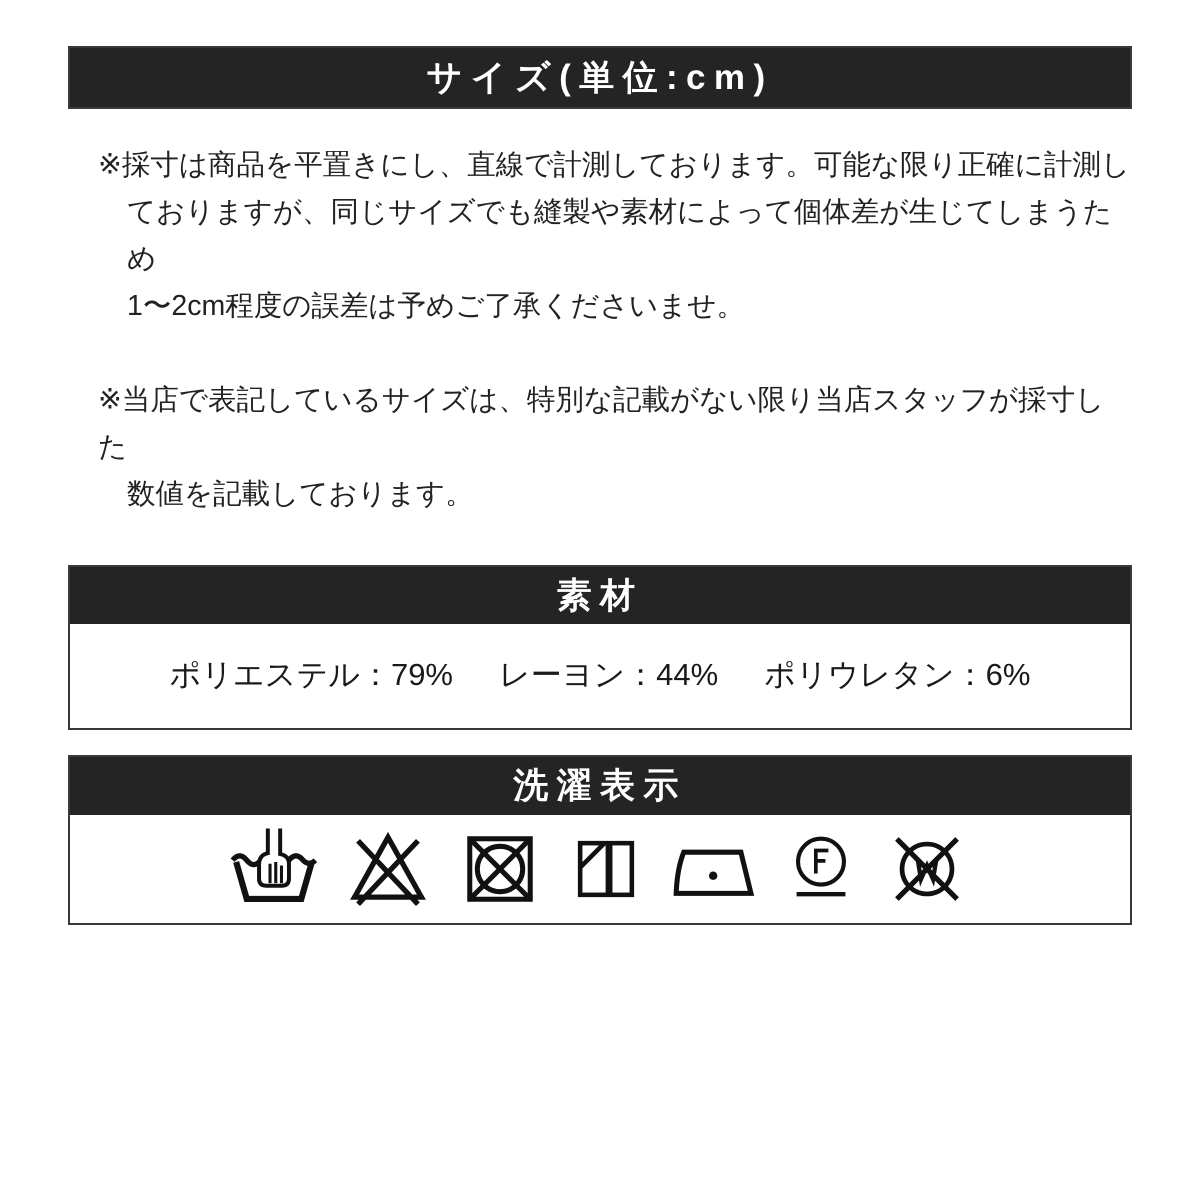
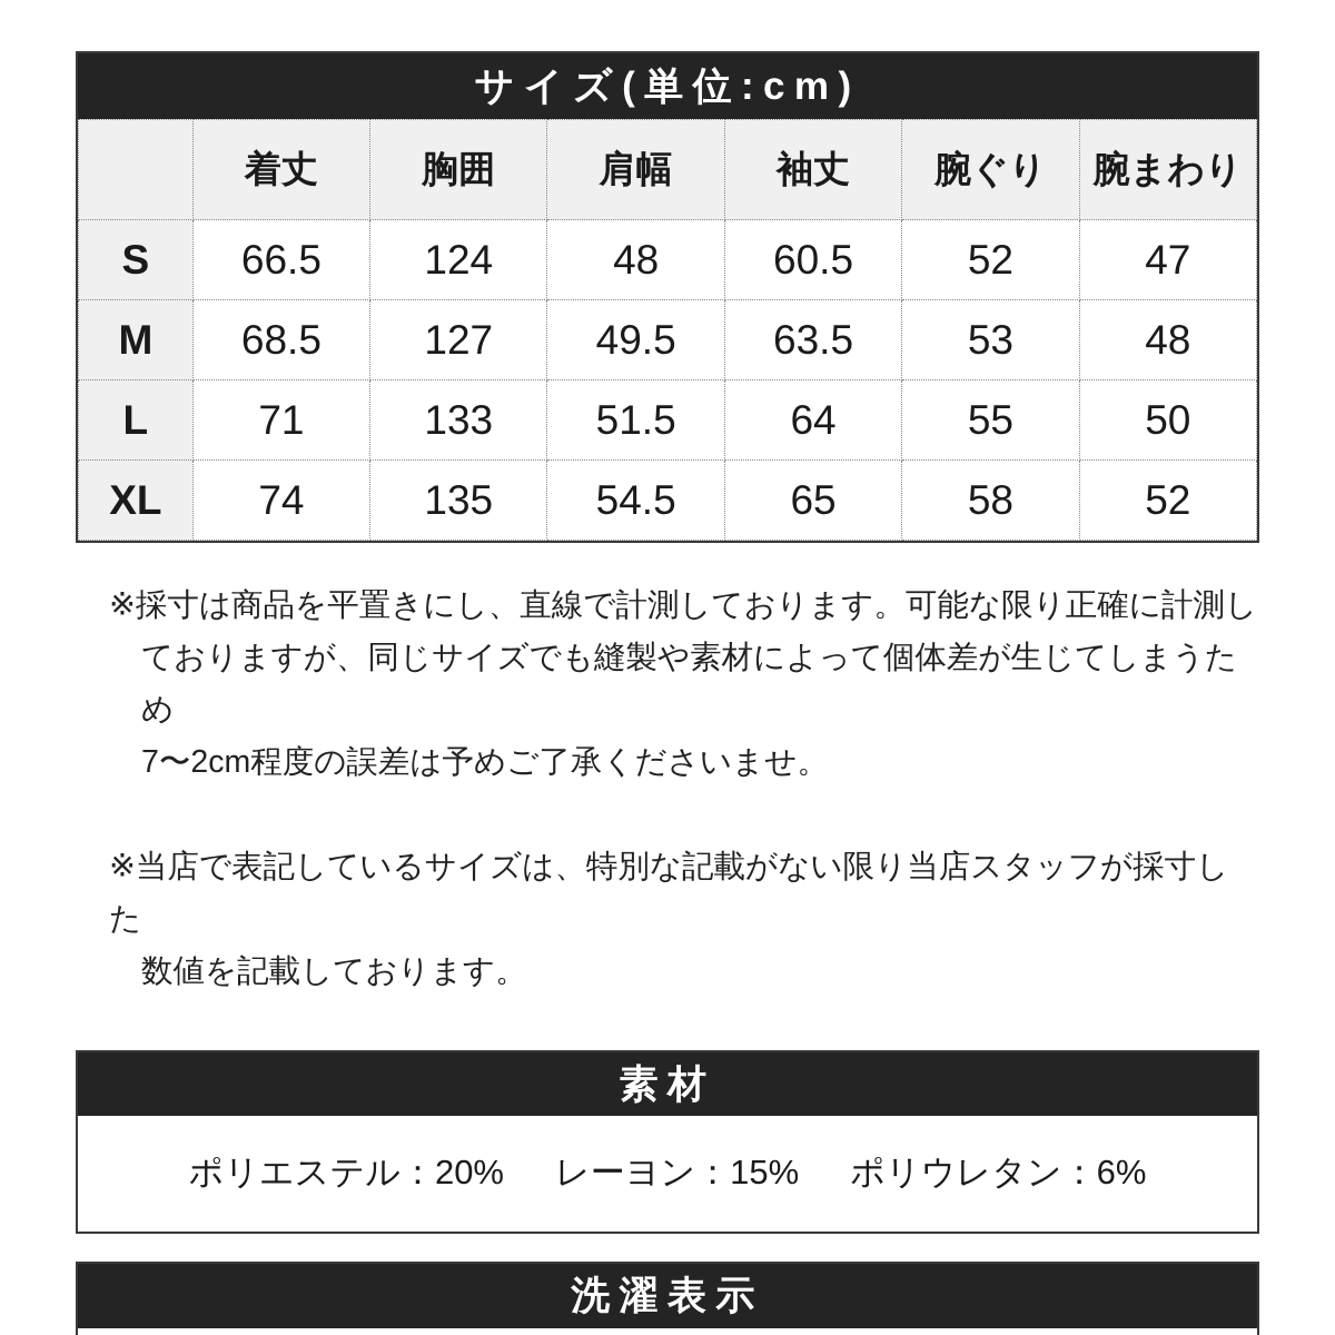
  サイズ(単位:cm)
+ 	着丈	胸囲	肩幅	袖丈	腕ぐり	腕まわり
+ S	66.5	124	48	60.5	52	47
+ M	68.5	127	49.5	63.5	53	48
+ L	71	133	51.5	64	55	50
+ XL	74	135	54.5	65	58	52
  ※採寸は商品を平置きにし、直線で計測しております。可能な限り正確に計測し
  ておりますが、同じサイズでも縫製や素材によって個体差が生じてしまうため
- 1〜2cm程度の誤差は予めご了承くださいませ。
+ 7〜2cm程度の誤差は予めご了承くださいませ。
  ※当店で表記しているサイズは、特別な記載がない限り当店スタッフが採寸した
  数値を記載しております。
  素材
- ポリエステル：79%
+ ポリエステル：20%
- レーヨン：44%
+ レーヨン：15%
  ポリウレタン：6%
  洗濯表示
